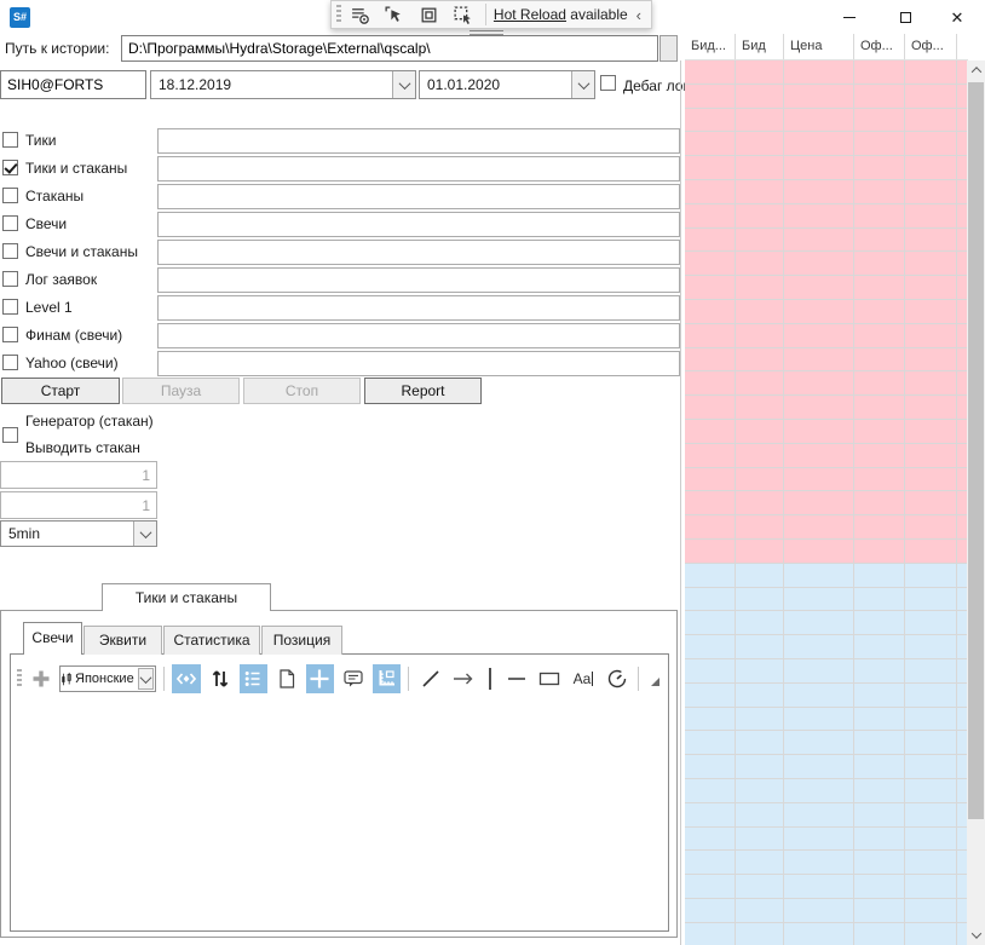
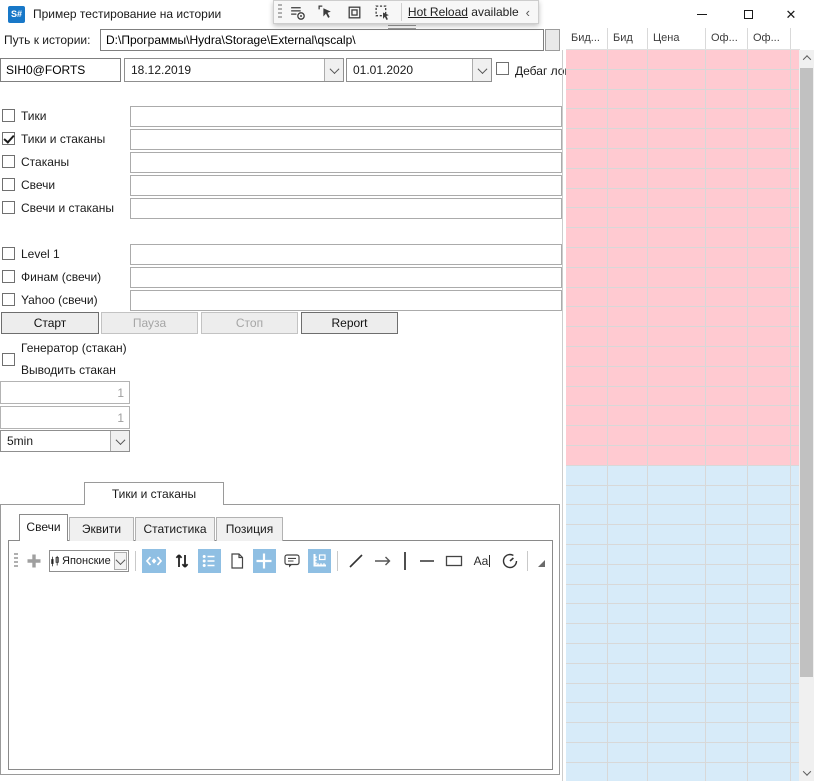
  S#
+ Пример тестирование на истории
  ✕
  Hot Reload available
  ‹
  Путь к истории:
  D:\Программы\Hydra\Storage\External\qscalp\
  SIH0@FORTS
  18.12.2019
  01.01.2020
  Дебаг л
  Тики
  Тики и стаканы
  Стаканы
  Свечи
  Свечи и стаканы
- Лог заявок
  Level 1
  Финам (свечи)
  Yahoo (свечи)
  Старт
  Пауза
  Стоп
  Report
  Генератор (стакан)
  Выводить стакан
  1
  1
  5min
  Тики и стаканы
  Свечи
  Эквити
  Статистика
  Позиция
  Японские
  Aa
  Бид...
  Бид
  Цена
  Оф...
  Оф...
